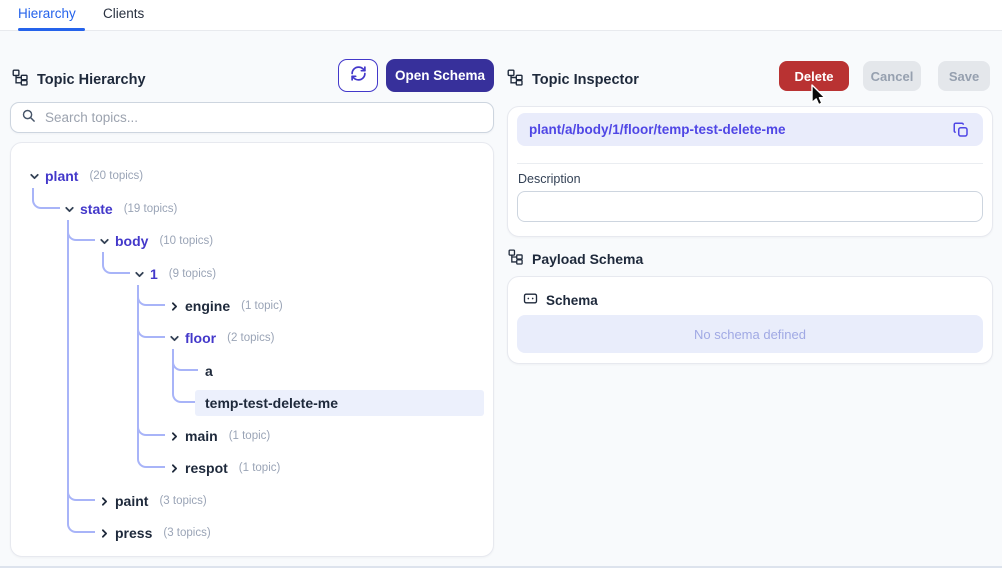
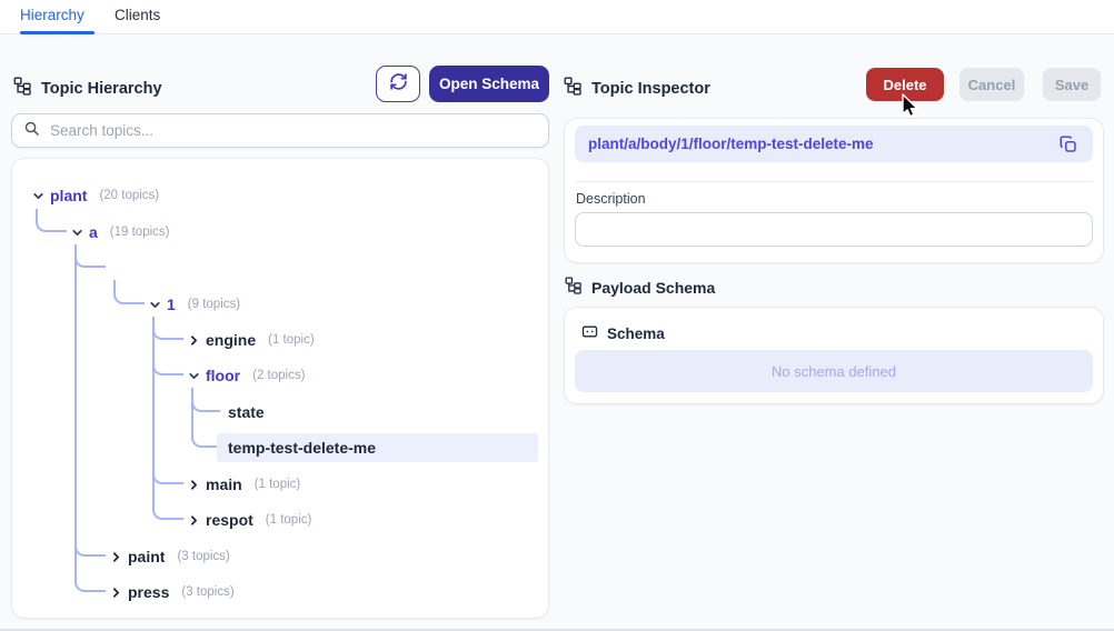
  Hierarchy
  Clients
  Topic Hierarchy
  Open Schema
  Search topics...
  plant
  (20 topics)
- state
+ a
  (19 topics)
- body
- (10 topics)
  1
  (9 topics)
  engine
  (1 topic)
  floor
  (2 topics)
- a
+ state
  temp-test-delete-me
  main
  (1 topic)
  respot
  (1 topic)
  paint
  (3 topics)
  press
  (3 topics)
  Topic Inspector
  Delete
  Cancel
  Save
  plant/a/body/1/floor/temp-test-delete-me
  Description
  Payload Schema
  Schema
  No schema defined
